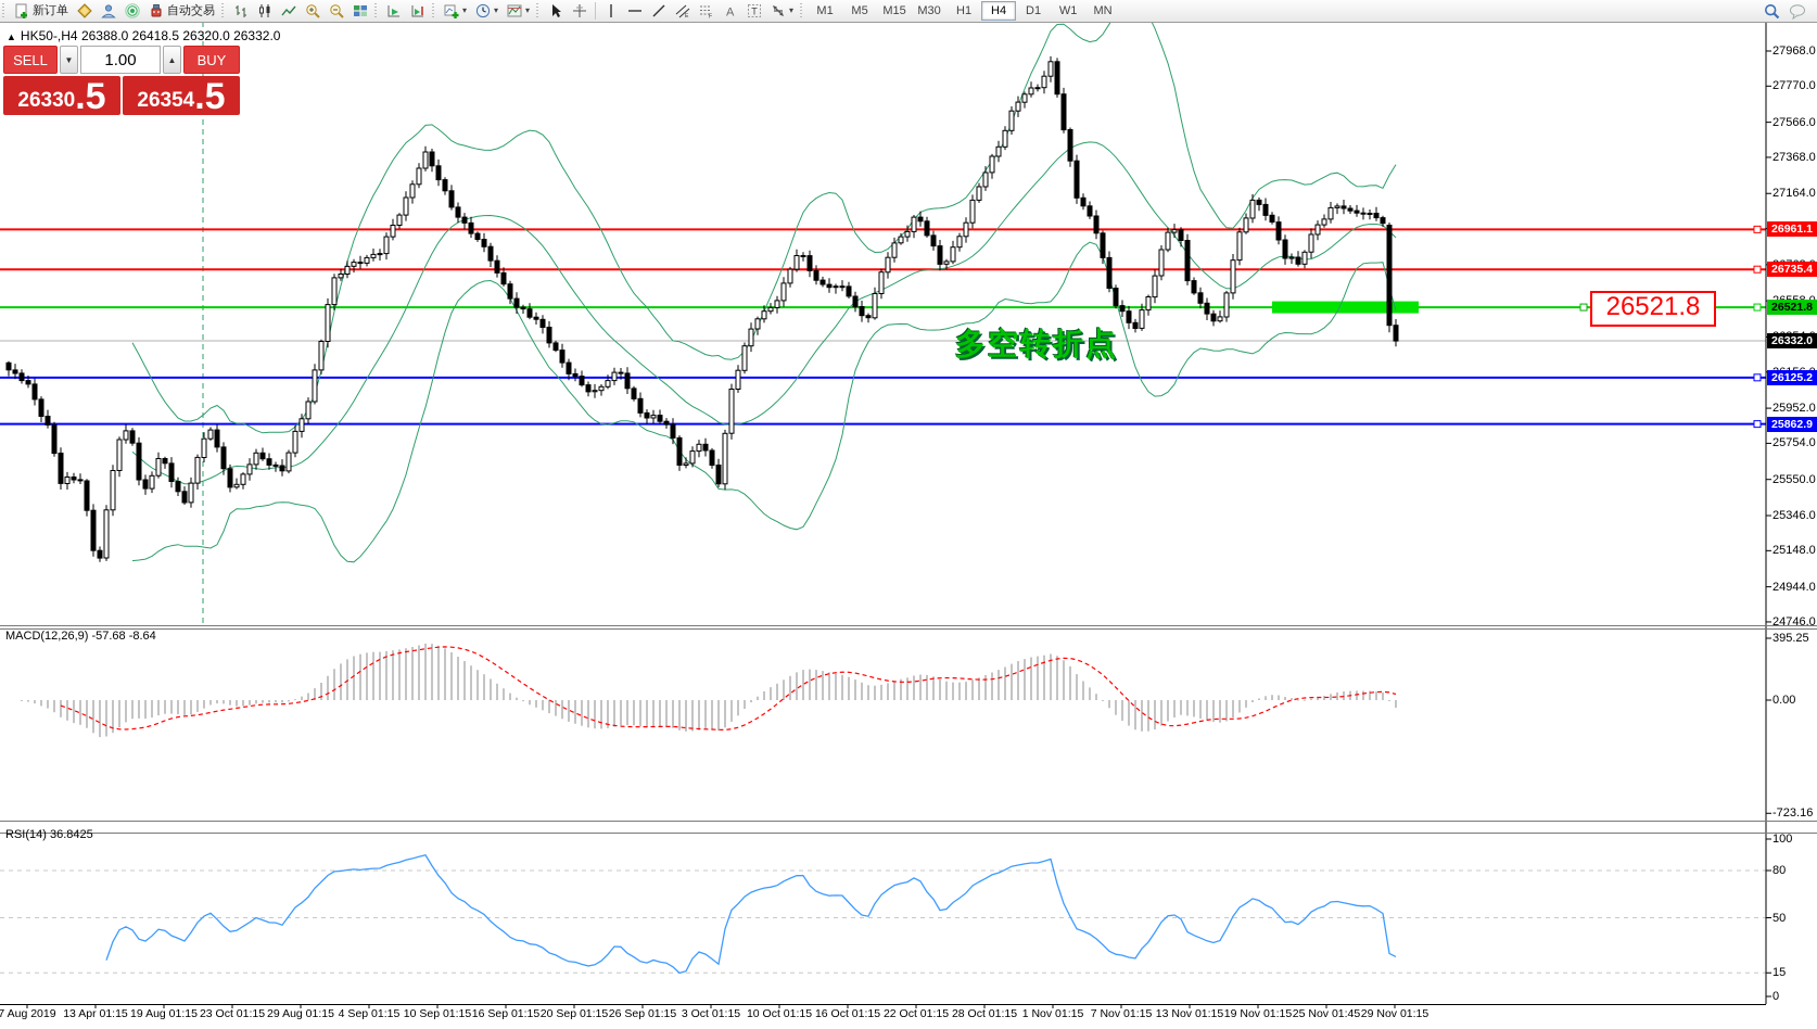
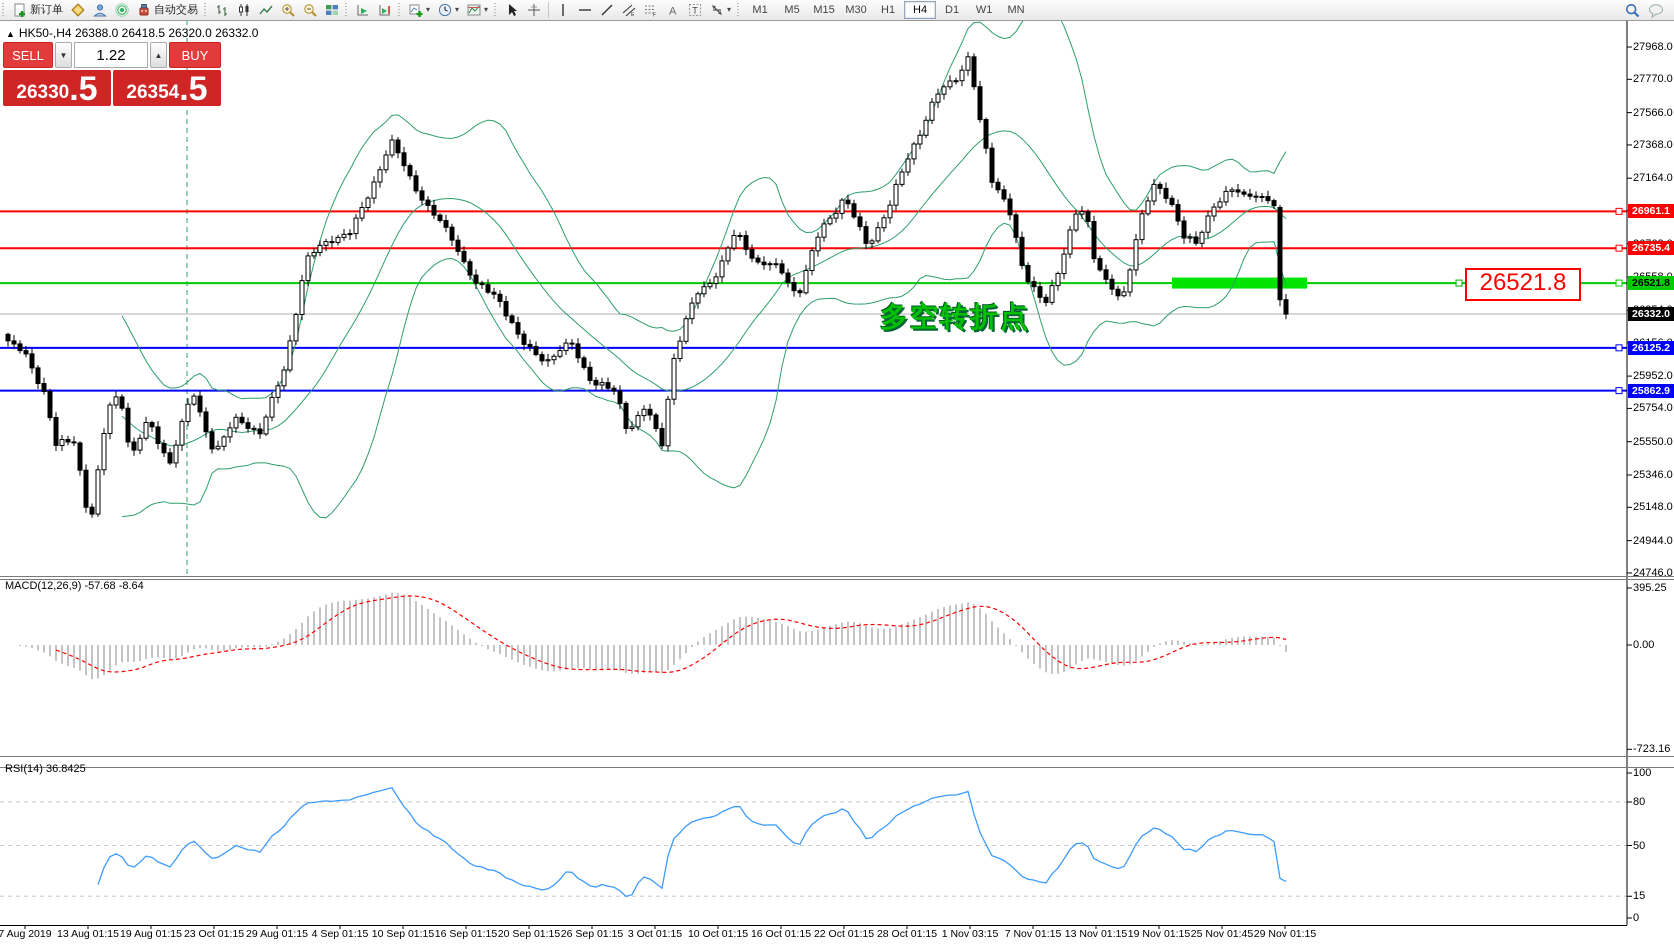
  新订单
  自动交易
  ▾
  ▾
  ▾
  A
  T
  ▾
  M1
  M5
  M15
  M30
  H1
  H4
  D1
  W1
  MN
  ▲ HK50-,H4 26388.0 26418.5 26320.0 26332.0
  SELL
  ▼
- 1.00
+ 1.22
  ▲
  BUY
  26330
  .5
  26354
  .5
  多空转折点
  26521.8
  MACD(12,26,9) -57.68 -8.64
  RSI(14) 36.8425
  27968.0
  27770.0
  27566.0
  27368.0
  27164.0
  25952.0
  25754.0
  25550.0
  25346.0
  25148.0
  24944.0
  24746.0
  395.25
  0.00
  -723.16
  100
  80
  50
  15
  0
  26961.1
  26735.4
  26521.8
  26125.2
  25862.9
  26332.0
  7 Aug 2019
- 13 Apr 01:15
+ 13 Aug 01:15
  19 Aug 01:15
  23 Oct 01:15
  29 Aug 01:15
  4 Sep 01:15
  10 Sep 01:15
  16 Sep 01:15
  20 Sep 01:15
  26 Sep 01:15
  3 Oct 01:15
  10 Oct 01:15
  16 Oct 01:15
  22 Oct 01:15
  28 Oct 01:15
- 1 Nov 01:15
+ 1 Nov 03:15
  7 Nov 01:15
  13 Nov 01:15
  19 Nov 01:15
  25 Nov 01:45
  29 Nov 01:15
